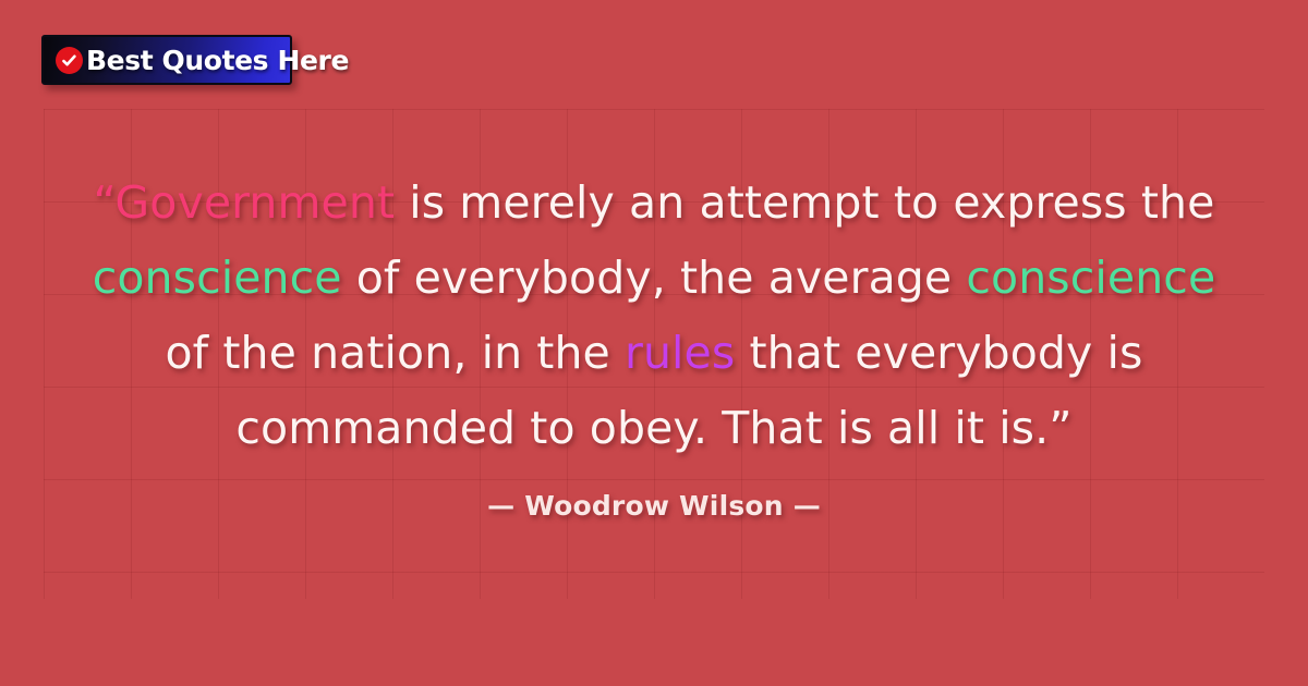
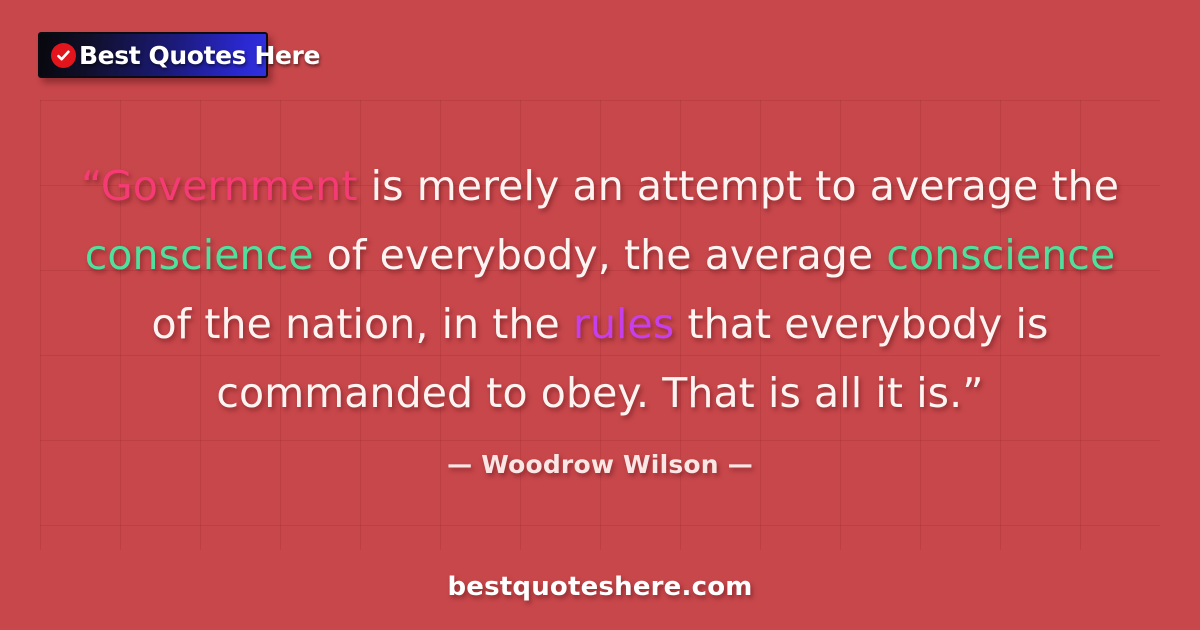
  Best Quotes Here
- “Government is merely an attempt to express the
+ “Government is merely an attempt to average the
  conscience of everybody, the average conscience
  of the nation, in the rules that everybody is
  commanded to obey. That is all it is.”
  — Woodrow Wilson —
+ bestquoteshere.com
